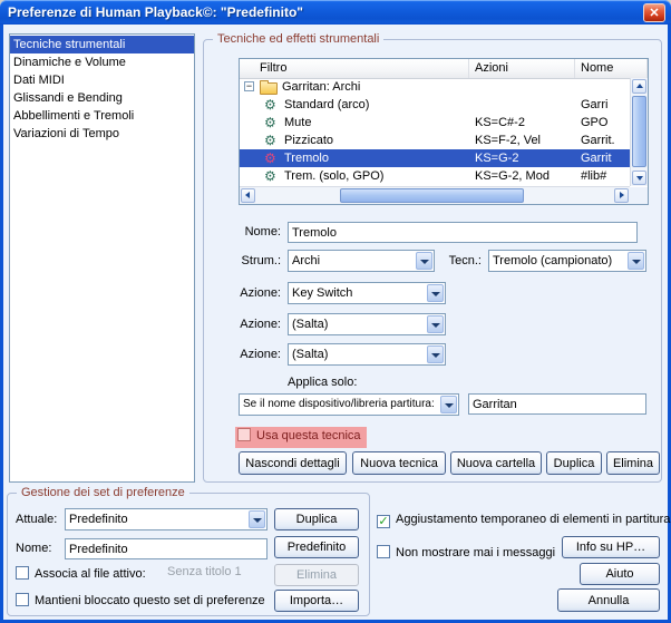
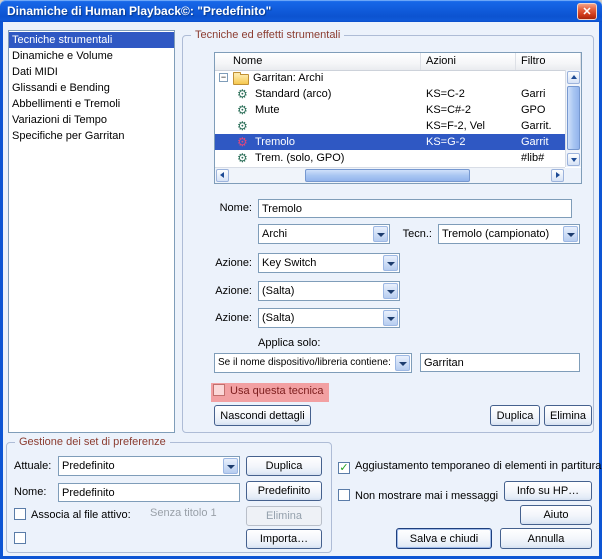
- Preferenze di Human Playback©: "Predefinito"
+ Dinamiche di Human Playback©: "Predefinito"
  ✕
  Tecniche strumentali
  Dinamiche e Volume
  Dati MIDI
  Glissandi e Bending
  Abbellimenti e Tremoli
  Variazioni di Tempo
+ Specifiche per Garritan
  Tecniche ed effetti strumentali
- Filtro
+ Nome
  Azioni
- Nome
+ Filtro
  −
  Garritan: Archi
  ⚙
  Standard (arco)
+ KS=C-2
  Garri
  ⚙
  Mute
  KS=C#-2
  GPO
  ⚙
- Pizzicato
  KS=F-2, Vel
  Garrit.
  ⚙
  Tremolo
  KS=G-2
  Garrit
  ⚙
  Trem. (solo, GPO)
- KS=G-2, Mod
  #lib#
  Nome:
  Tremolo
- Strum.:
  Archi
  Tecn.:
  Tremolo (campionato)
  Azione:
  Key Switch
  Azione:
  (Salta)
  Azione:
  (Salta)
  Applica solo:
- Se il nome dispositivo/libreria partitura:
+ Se il nome dispositivo/libreria contiene:
  Garritan
  Usa questa tecnica
  Nascondi dettagli
- Nuova tecnica
- Nuova cartella
  Duplica
  Elimina
  Gestione dei set di preferenze
  Attuale:
  Predefinito
  Duplica
  Nome:
  Predefinito
  Predefinito
  Associa al file attivo:
  Senza titolo 1
  Elimina
- Mantieni bloccato questo set di preferenze
  Importa…
  ✓
  Aggiustamento temporaneo di elementi in partitura
  Non mostrare mai i messaggi
  Info su HP…
  Aiuto
+ Salva e chiudi
  Annulla
